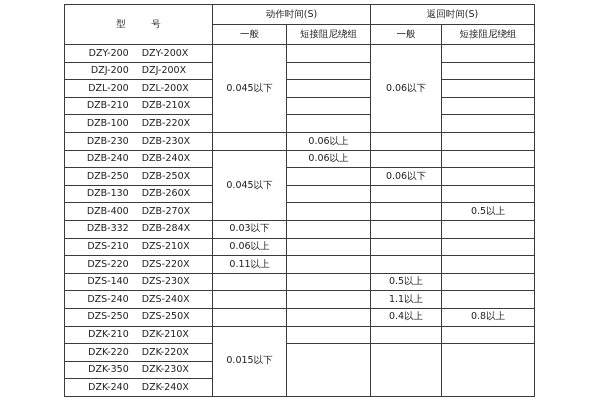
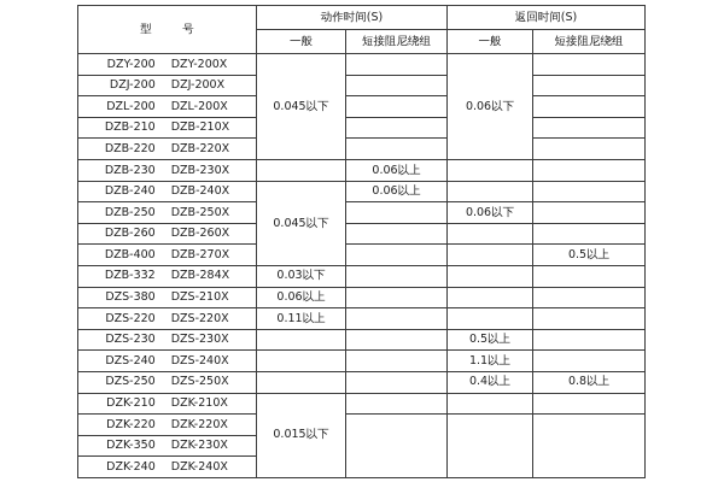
  型 号	动作时间(S)	返回时间(S)
  一般	短接阻尼绕组	一般	短接阻尼绕组
  DZY-200 DZY-200X	0.045以下		0.06以下
  DZJ-200 DZJ-200X
  DZL-200 DZL-200X
  DZB-210 DZB-210X
- DZB-100 DZB-220X
+ DZB-220 DZB-220X
  DZB-230 DZB-230X		0.06以上
  DZB-240 DZB-240X	0.045以下	0.06以上
  DZB-250 DZB-250X		0.06以下
- DZB-130 DZB-260X
+ DZB-260 DZB-260X
  DZB-400 DZB-270X			0.5以上
  DZB-332 DZB-284X	0.03以下
- DZS-210 DZS-210X	0.06以上
+ DZS-380 DZS-210X	0.06以上
  DZS-220 DZS-220X	0.11以上
- DZS-140 DZS-230X			0.5以上
+ DZS-230 DZS-230X			0.5以上
  DZS-240 DZS-240X			1.1以上
  DZS-250 DZS-250X			0.4以上	0.8以上
  DZK-210 DZK-210X	0.015以下
  DZK-220 DZK-220X
  DZK-350 DZK-230X
  DZK-240 DZK-240X
